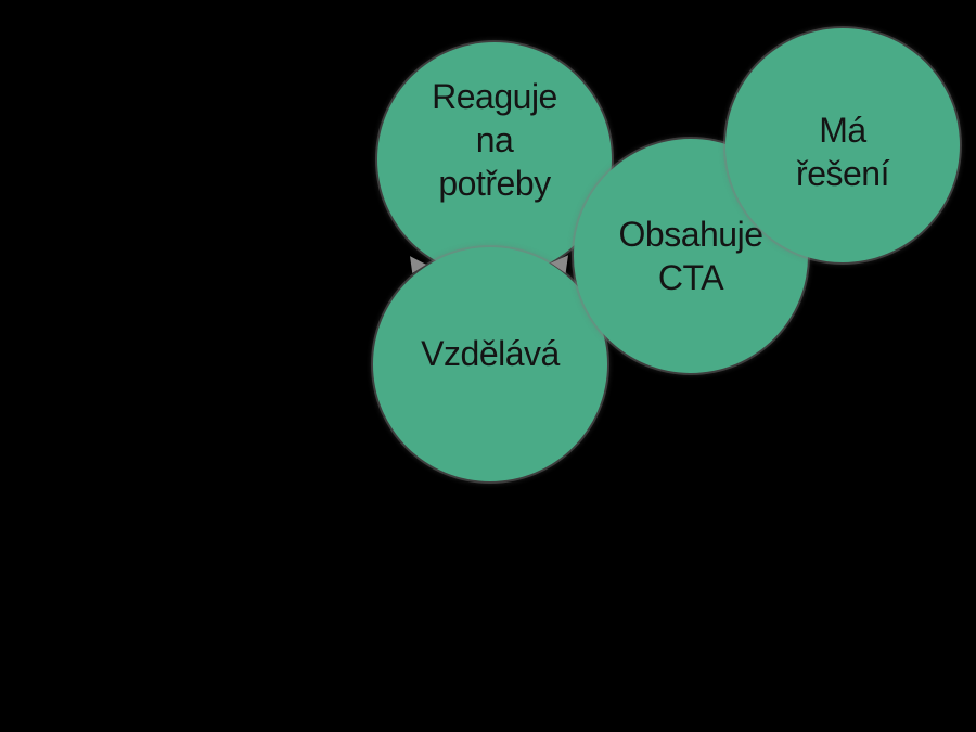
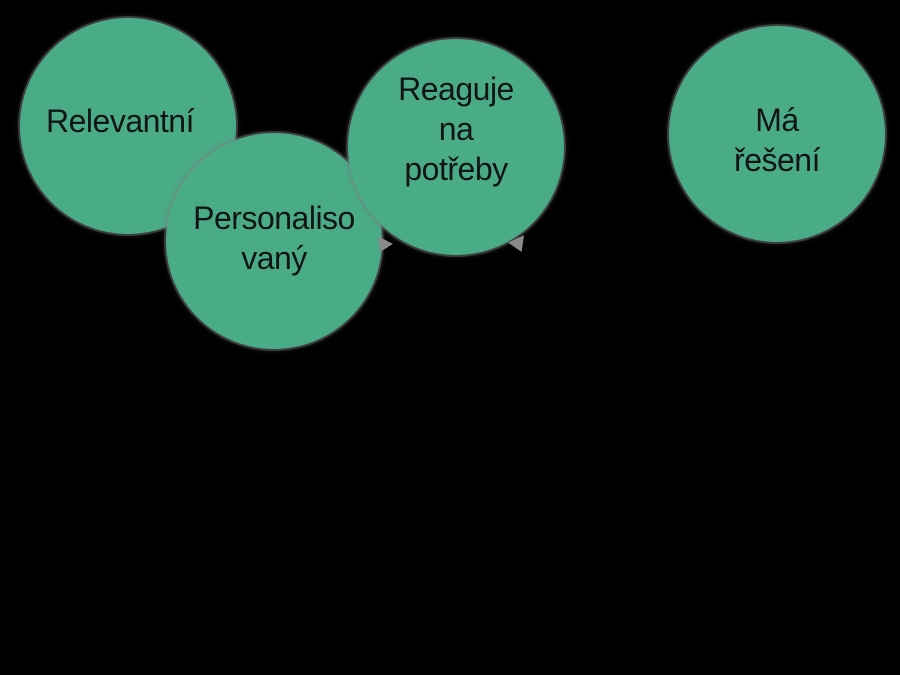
+ Relevantní
+ Personaliso
+ vaný
  Reaguje
  na
  potřeby
- Vzdělává
- Obsahuje
- CTA
  Má
  řešení
